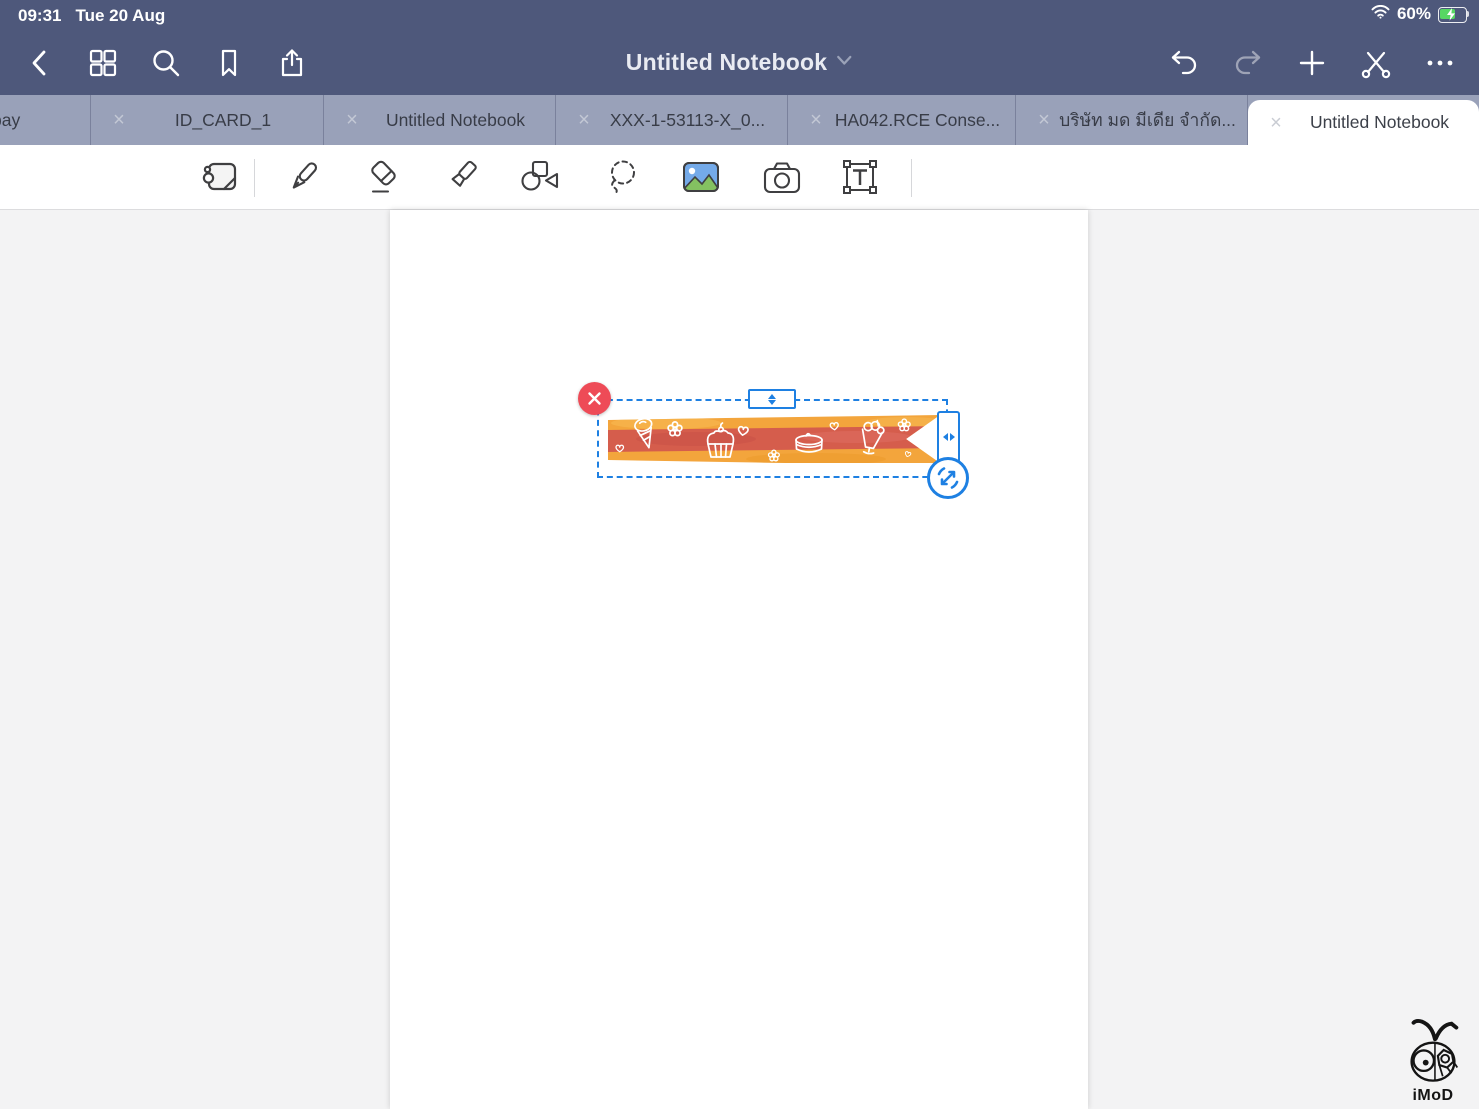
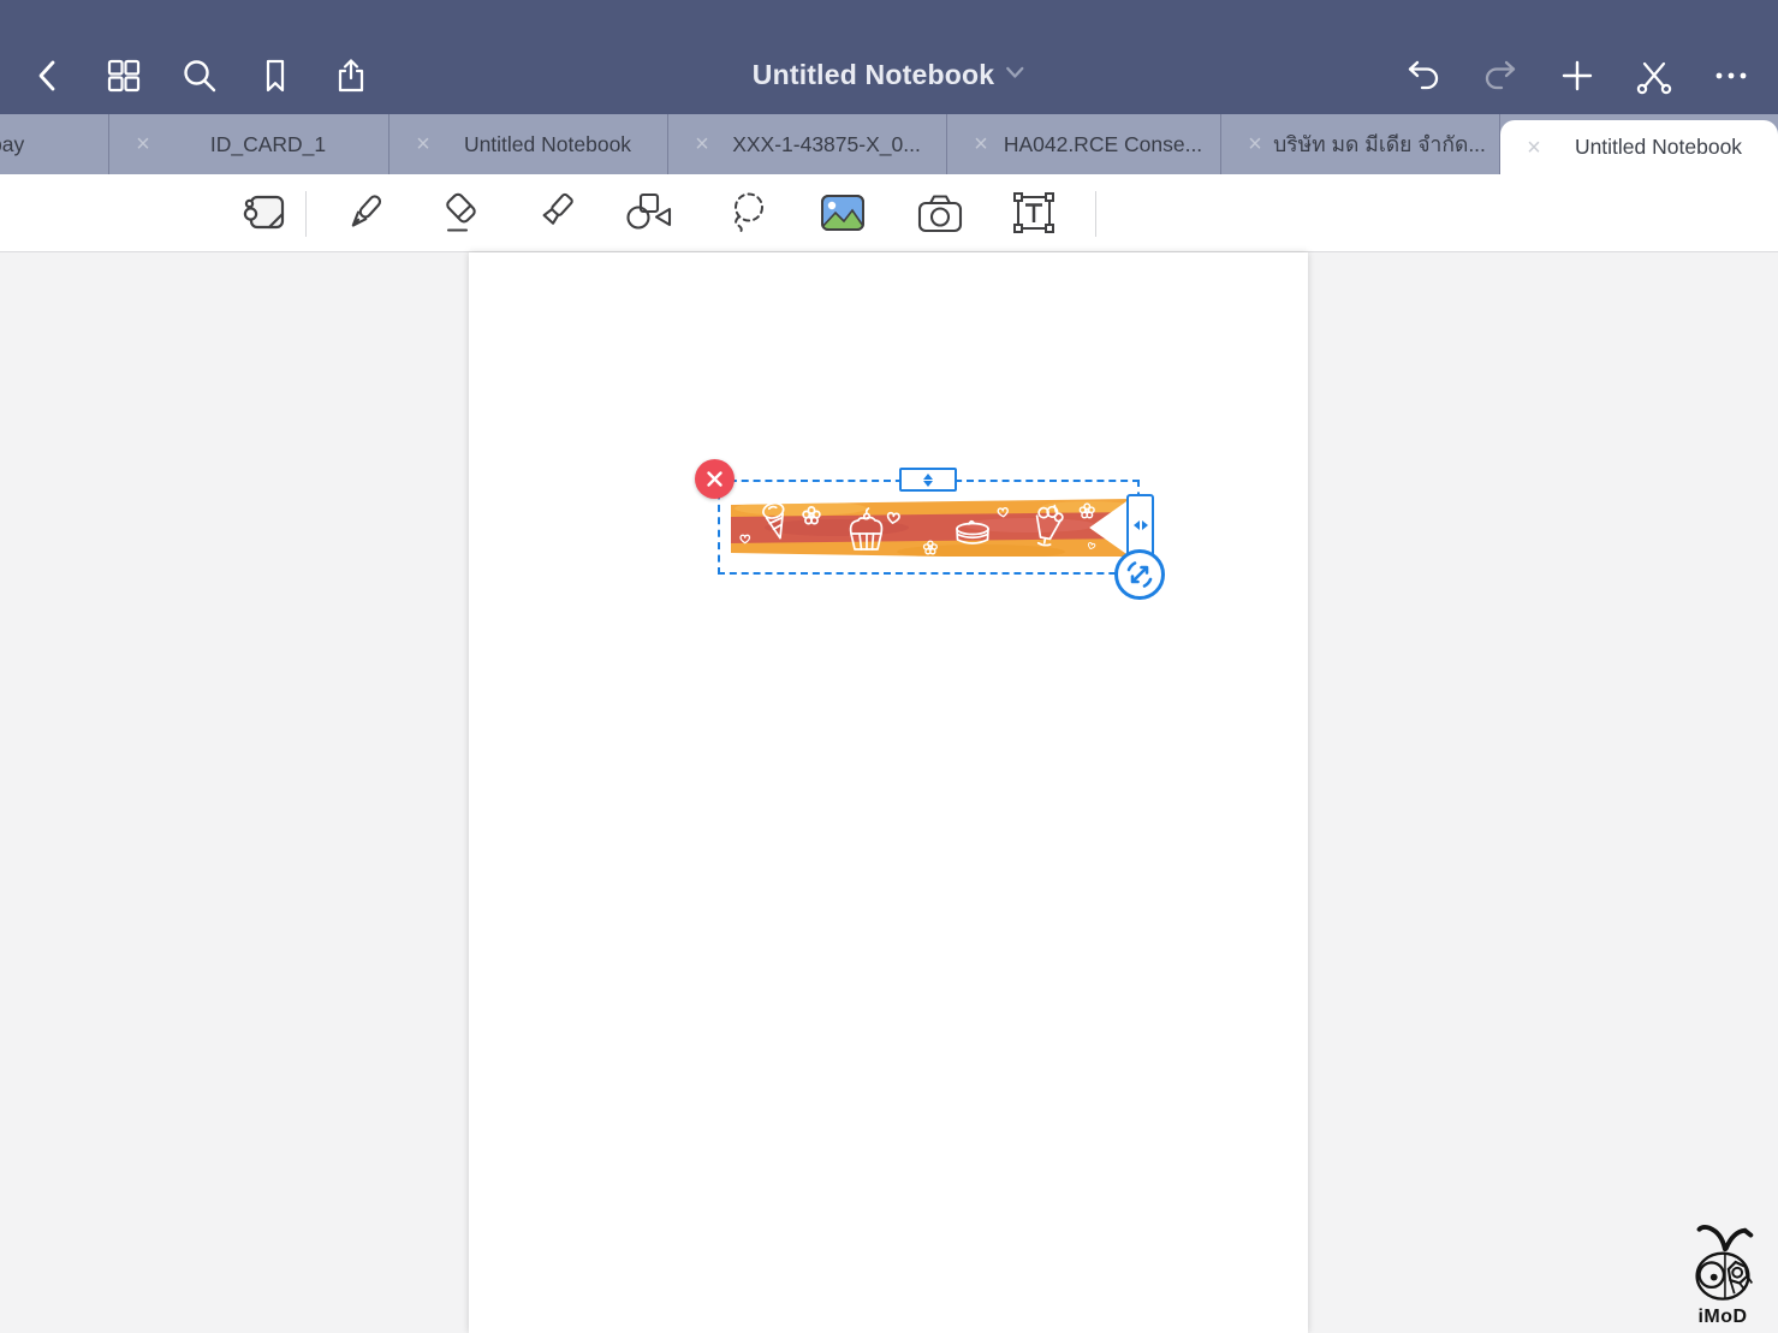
- 09:31
- Tue 20 Aug
- 60%
  Untitled Notebook
  ×
  ID_CARD_1
  ×
  Untitled Notebook
  ×
- XXX-1-53113-X_0...
+ XXX-1-43875-X_0...
  ×
  HA042.RCE Conse...
  ×
  บริษัท มด มีเดีย จำกัด...
  ×
  Untitled Notebook
  iMoD
